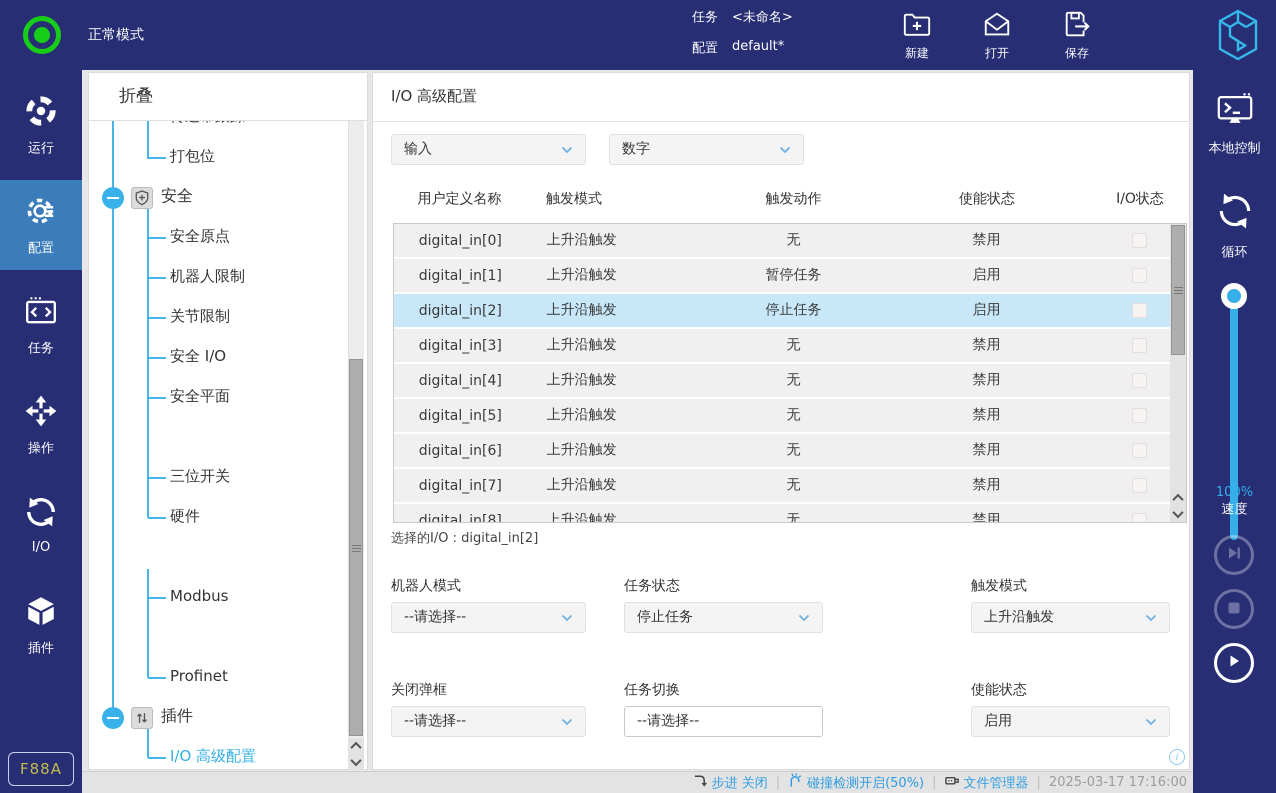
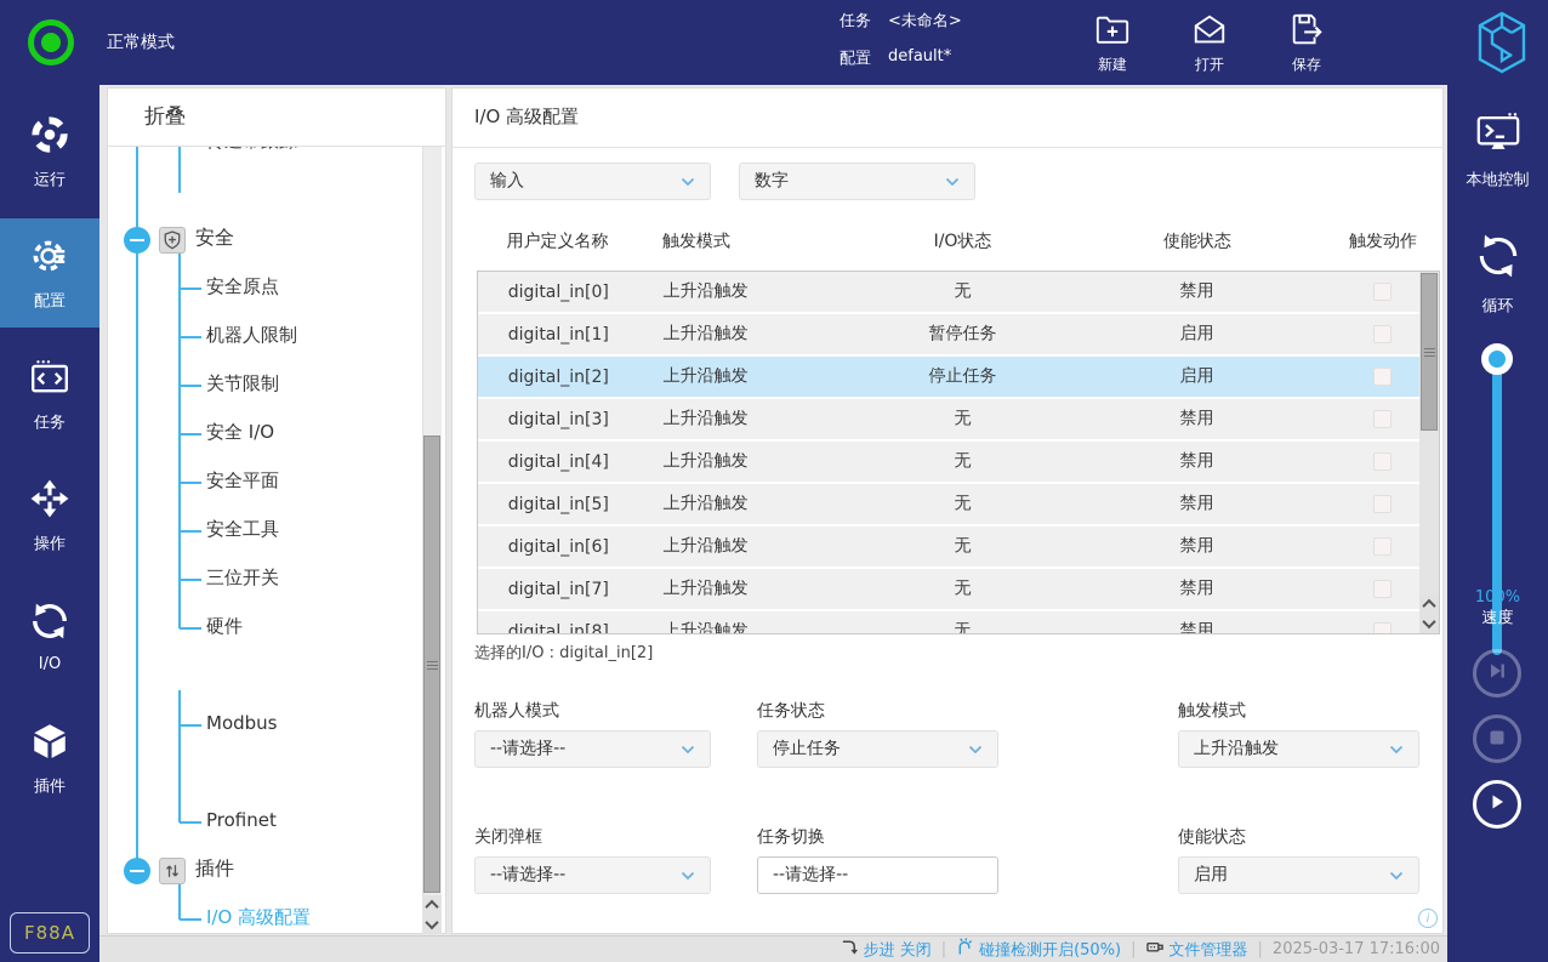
  正常模式
  任务
  <未命名>
  配置
  default*
  新建
  打开
  保存
  运行
  配置
  任务
  操作
  I/O
  插件
  F88A
  折叠
- 打包位
  安全
  安全原点
  机器人限制
  关节限制
  安全 I/O
  安全平面
+ 安全工具
  三位开关
  硬件
  Modbus
  Profinet
  插件
  I/O 高级配置
  I/O 高级配置
  输入
  数字
  用户定义名称
  触发模式
- 触发动作
+ I/O状态
  使能状态
- I/O状态
+ 触发动作
  digital_in[0]
  上升沿触发
  无
  禁用
  digital_in[1]
  上升沿触发
  暂停任务
  启用
  digital_in[2]
  上升沿触发
  停止任务
  启用
  digital_in[3]
  上升沿触发
  无
  禁用
  digital_in[4]
  上升沿触发
  无
  禁用
  digital_in[5]
  上升沿触发
  无
  禁用
  digital_in[6]
  上升沿触发
  无
  禁用
  digital_in[7]
  上升沿触发
  无
  禁用
  digital_in[8]
  上升沿触发
  无
  禁用
  选择的I/O : digital_in[2]
  机器人模式
  任务状态
  触发模式
  --请选择--
  停止任务
  上升沿触发
  关闭弹框
  任务切换
  使能状态
  --请选择--
  --请选择--
  启用
  i
  本地控制
  循环
  100%
  速度
  步进 关闭
  碰撞检测开启(50%)
  |
  文件管理器
  |
  2025-03-17 17:16:00
